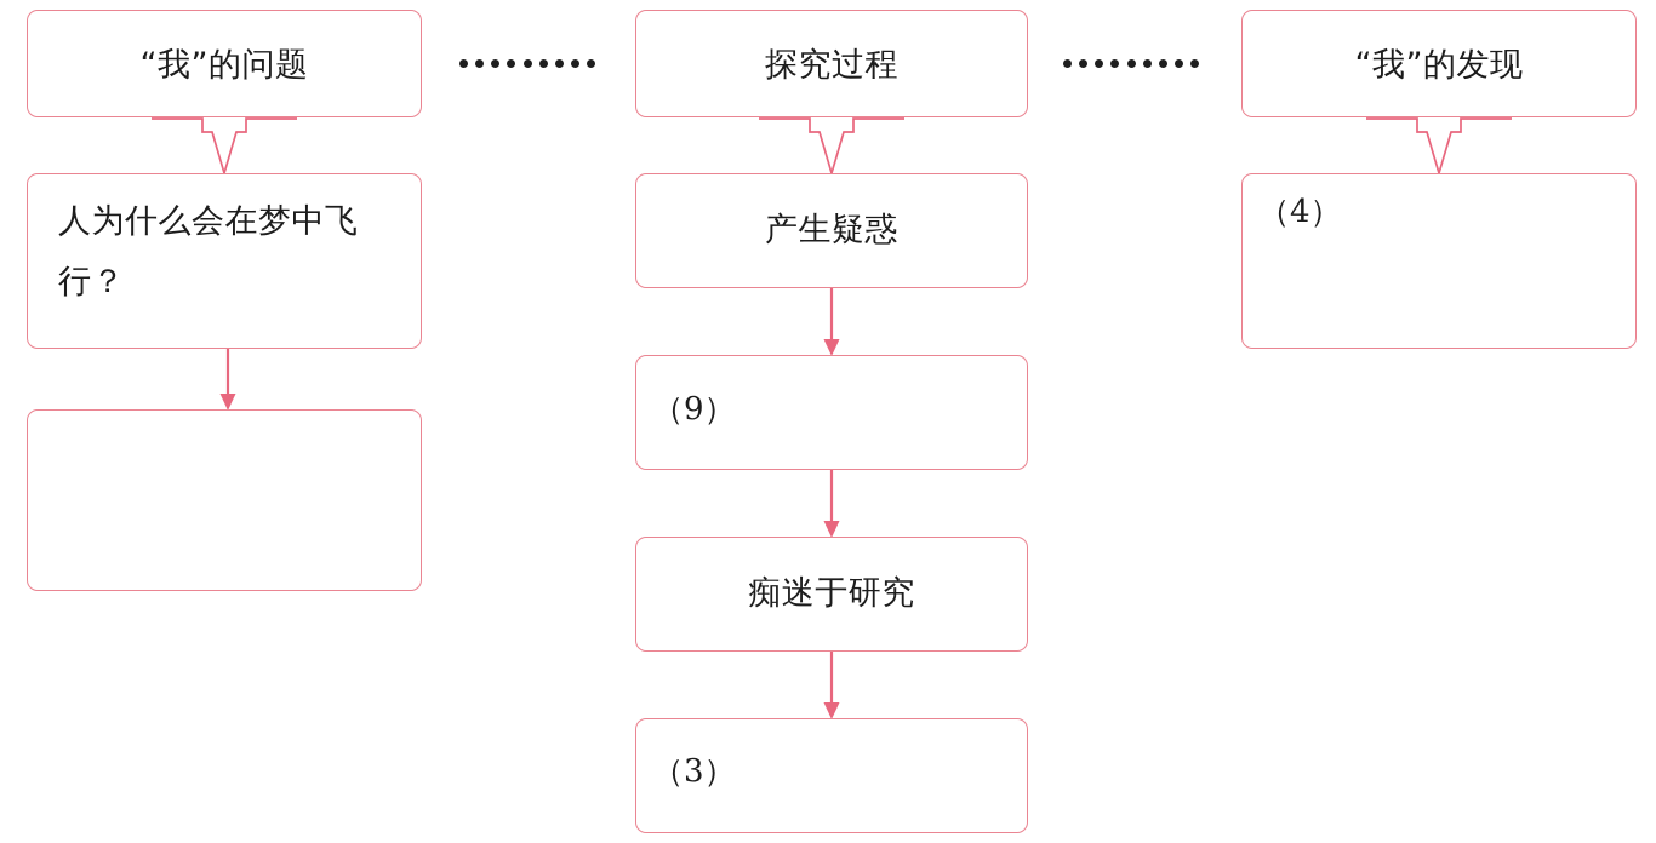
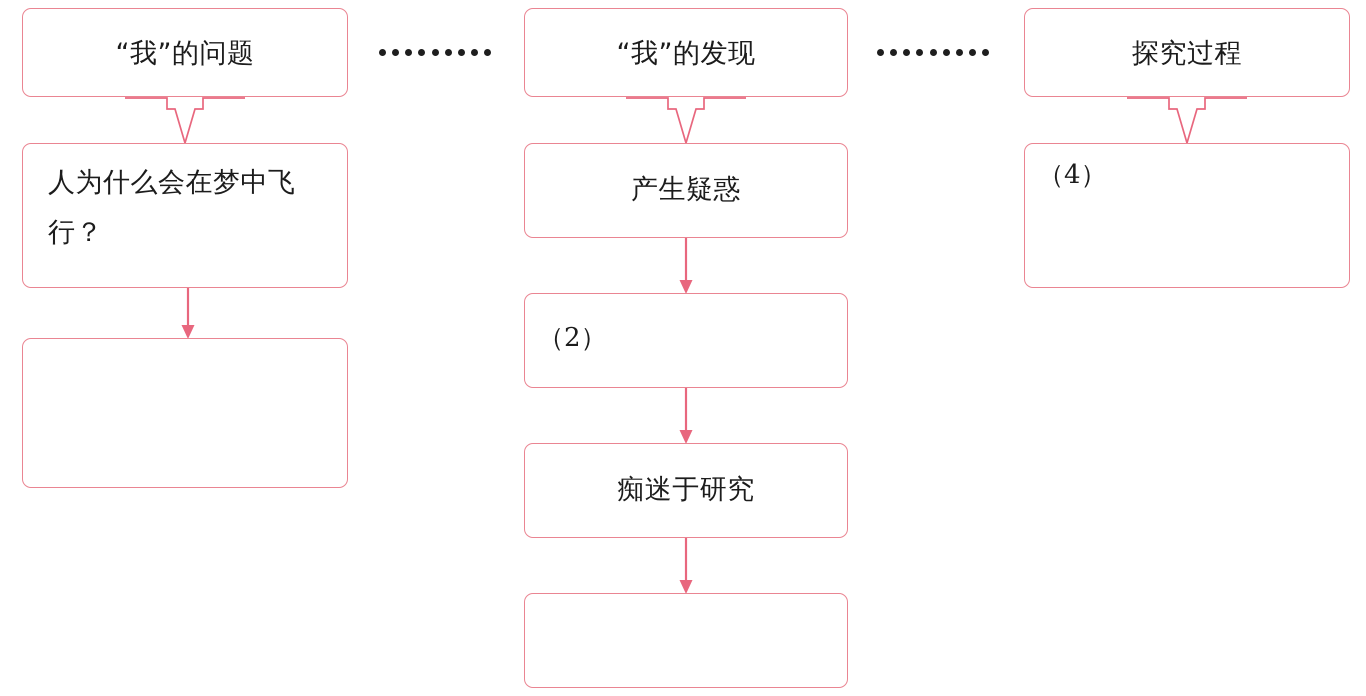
  “我”的问题
  人为什么会在梦中飞行？
- 探究过程
+ “我”的发现
  产生疑惑
- （9）
+ （2）
  痴迷于研究
- （3）
- “我”的发现
+ 探究过程
  （4）
